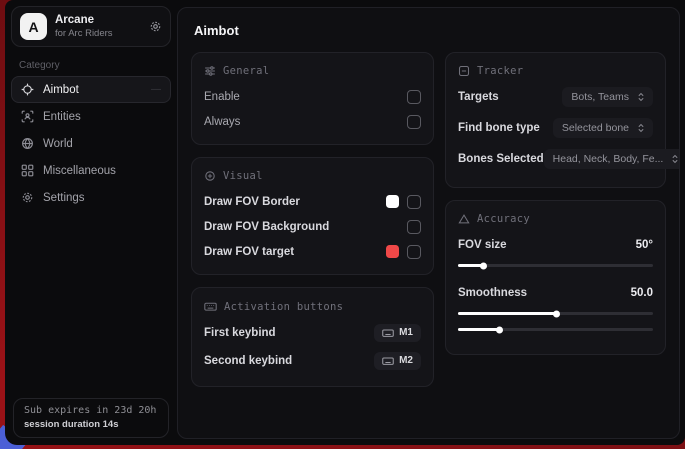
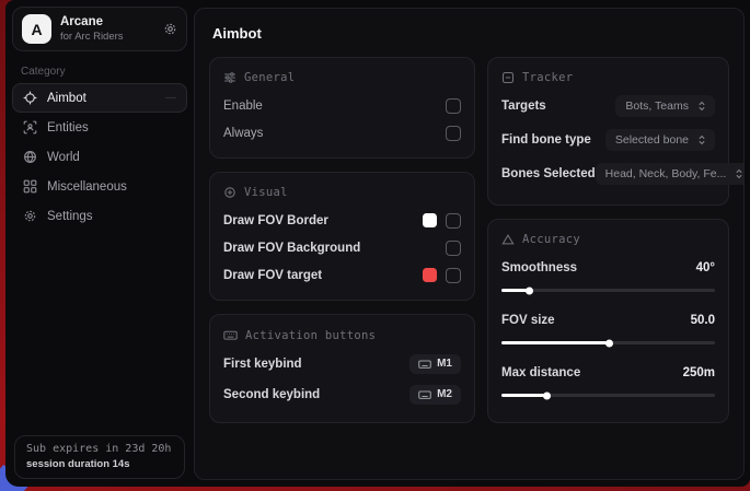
  A
  Arcane
  for Arc Riders
  Category
  Aimbot
  —
  Entities
  World
  Miscellaneous
  Settings
  Sub expires in 23d 20h
  session duration 14s
  Aimbot
  General
  Enable
  Always
  Visual
  Draw FOV Border
  Draw FOV Background
  Draw FOV target
  Activation buttons
  First keybind
  M1
  Second keybind
  M2
  Tracker
  Targets
  Bots, Teams
  Find bone type
  Selected bone
  Bones Selected
  Head, Neck, Body, Fe...
  Accuracy
- FOV size
+ Smoothness
- 50°
+ 40°
- Smoothness
+ FOV size
  50.0
+ Max distance
+ 250m
